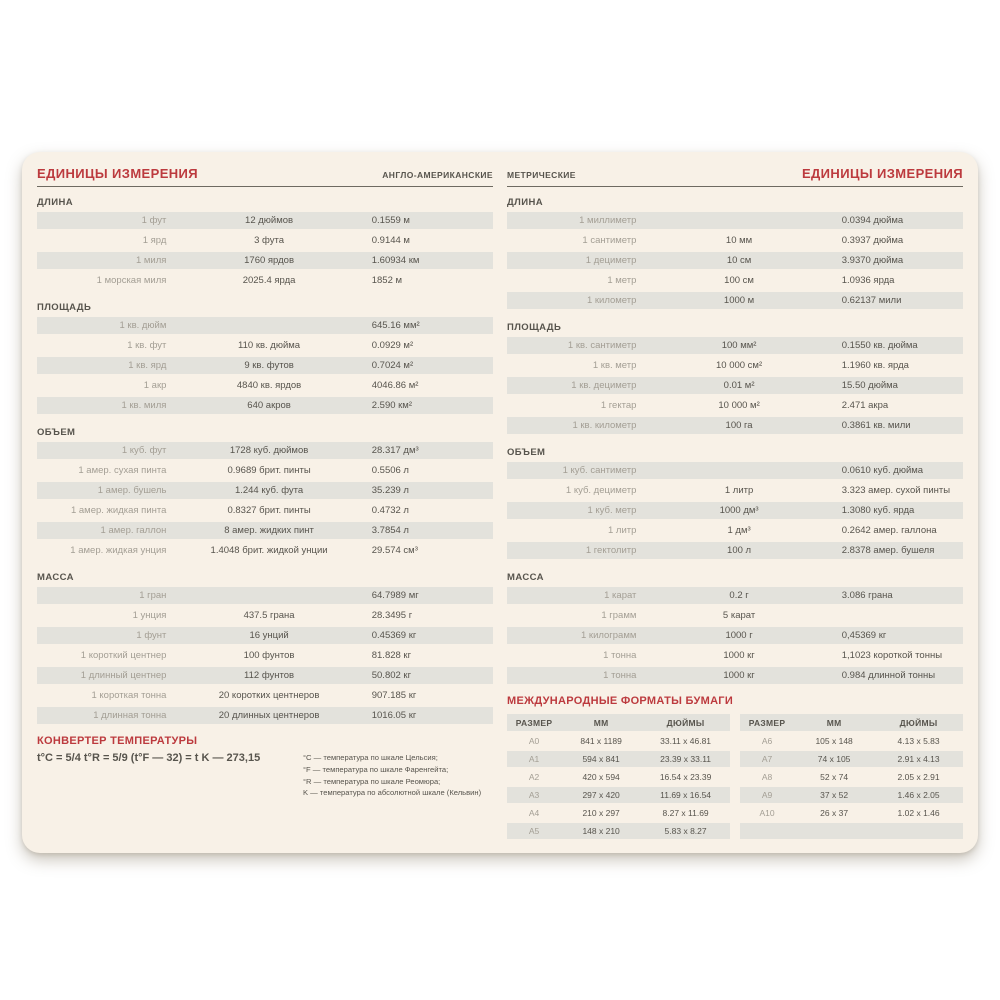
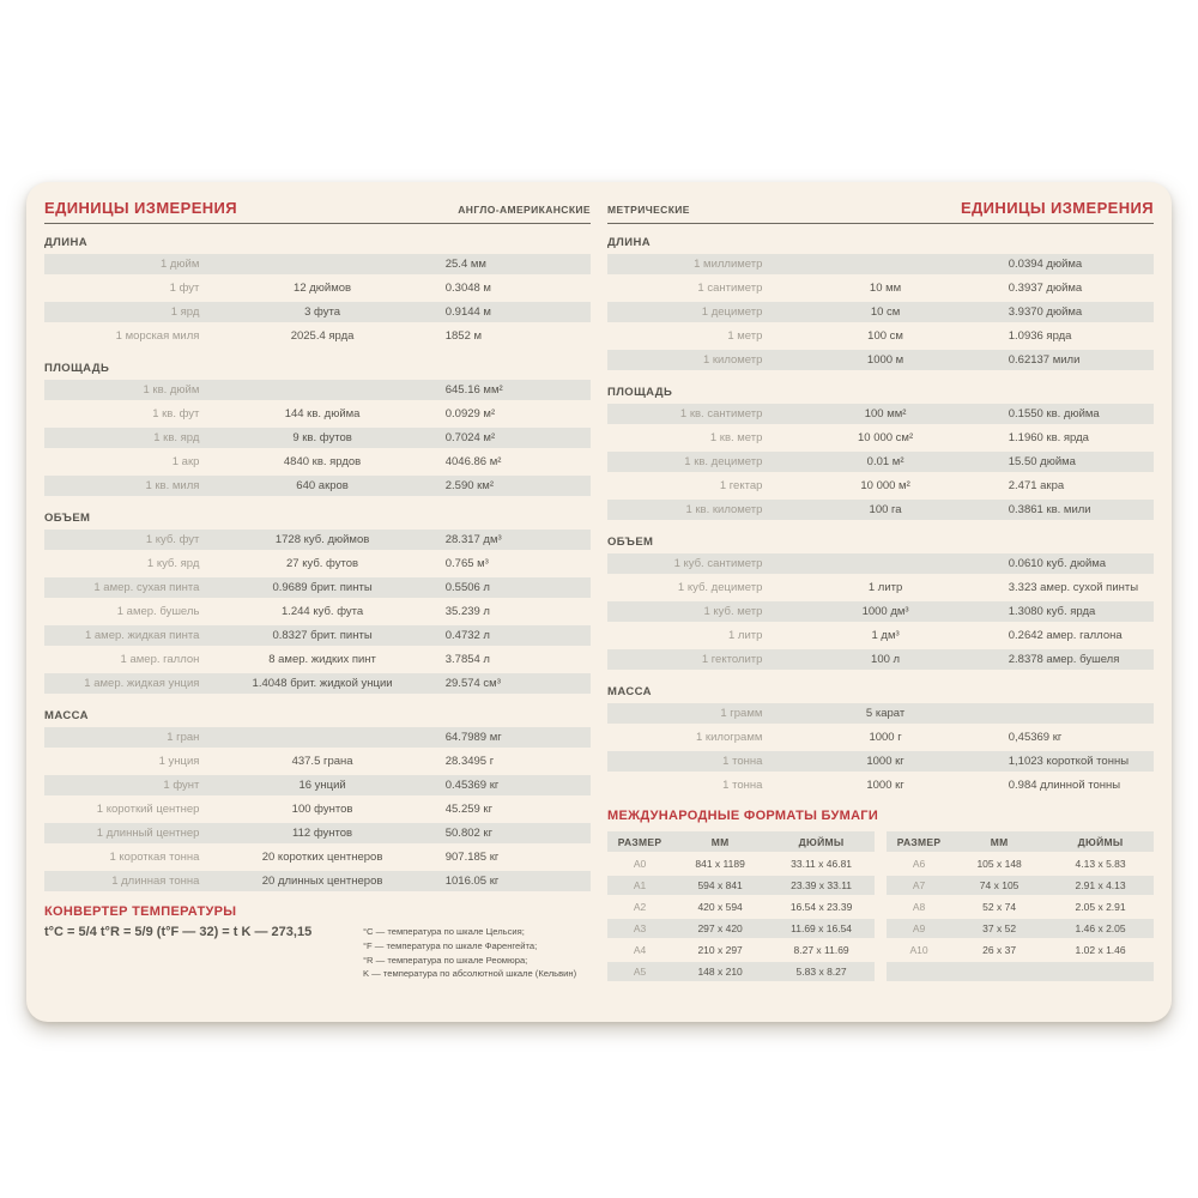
  ЕДИНИЦЫ ИЗМЕРЕНИЯ
  АНГЛО-АМЕРИКАНСКИЕ
  ДЛИНА
+ 1 дюйм		25.4 мм
- 1 фут	12 дюймов	0.1559 м
+ 1 фут	12 дюймов	0.3048 м
  1 ярд	3 фута	0.9144 м
- 1 миля	1760 ярдов	1.60934 км
  1 морская миля	2025.4 ярда	1852 м
  ПЛОЩАДЬ
  1 кв. дюйм		645.16 мм²
- 1 кв. фут	110 кв. дюйма	0.0929 м²
+ 1 кв. фут	144 кв. дюйма	0.0929 м²
  1 кв. ярд	9 кв. футов	0.7024 м²
  1 акр	4840 кв. ярдов	4046.86 м²
  1 кв. миля	640 акров	2.590 км²
  ОБЪЕМ
  1 куб. фут	1728 куб. дюймов	28.317 дм³
+ 1 куб. ярд	27 куб. футов	0.765 м³
  1 амер. сухая пинта	0.9689 брит. пинты	0.5506 л
  1 амер. бушель	1.244 куб. фута	35.239 л
  1 амер. жидкая пинта	0.8327 брит. пинты	0.4732 л
  1 амер. галлон	8 амер. жидких пинт	3.7854 л
  1 амер. жидкая унция	1.4048 брит. жидкой унции	29.574 см³
  МАССА
  1 гран		64.7989 мг
  1 унция	437.5 грана	28.3495 г
  1 фунт	16 унций	0.45369 кг
- 1 короткий центнер	100 фунтов	81.828 кг
+ 1 короткий центнер	100 фунтов	45.259 кг
  1 длинный центнер	112 фунтов	50.802 кг
  1 короткая тонна	20 коротких центнеров	907.185 кг
  1 длинная тонна	20 длинных центнеров	1016.05 кг
  КОНВЕРТЕР ТЕМПЕРАТУРЫ
  t°C = 5/4 t°R = 5/9 (t°F — 32) = t K — 273,15
  °C — температура по шкале Цельсия;
  °F — температура по шкале Фаренгейта;
  °R — температура по шкале Реомюра;
  K — температура по абсолютной шкале (Кельвин)
  МЕТРИЧЕСКИЕ
  ЕДИНИЦЫ ИЗМЕРЕНИЯ
  ДЛИНА
  1 миллиметр		0.0394 дюйма
  1 сантиметр	10 мм	0.3937 дюйма
  1 дециметр	10 см	3.9370 дюйма
  1 метр	100 см	1.0936 ярда
  1 километр	1000 м	0.62137 мили
  ПЛОЩАДЬ
  1 кв. сантиметр	100 мм²	0.1550 кв. дюйма
  1 кв. метр	10 000 см²	1.1960 кв. ярда
  1 кв. дециметр	0.01 м²	15.50 дюйма
  1 гектар	10 000 м²	2.471 акра
  1 кв. километр	100 га	0.3861 кв. мили
  ОБЪЕМ
  1 куб. сантиметр		0.0610 куб. дюйма
  1 куб. дециметр	1 литр	3.323 амер. сухой пинты
  1 куб. метр	1000 дм³	1.3080 куб. ярда
  1 литр	1 дм³	0.2642 амер. галлона
  1 гектолитр	100 л	2.8378 амер. бушеля
  МАССА
- 1 карат	0.2 г	3.086 грана
  1 грамм	5 карат
  1 килограмм	1000 г	0,45369 кг
  1 тонна	1000 кг	1,1023 короткой тонны
  1 тонна	1000 кг	0.984 длинной тонны
  МЕЖДУНАРОДНЫЕ ФОРМАТЫ БУМАГИ
  РАЗМЕР	ММ	ДЮЙМЫ
  A0	841 x 1189	33.11 x 46.81
  A1	594 x 841	23.39 x 33.11
  A2	420 x 594	16.54 x 23.39
  A3	297 x 420	11.69 x 16.54
  A4	210 x 297	8.27 x 11.69
  A5	148 x 210	5.83 x 8.27
  РАЗМЕР	ММ	ДЮЙМЫ
  A6	105 x 148	4.13 x 5.83
  A7	74 x 105	2.91 x 4.13
  A8	52 x 74	2.05 x 2.91
  A9	37 x 52	1.46 x 2.05
  A10	26 x 37	1.02 x 1.46
